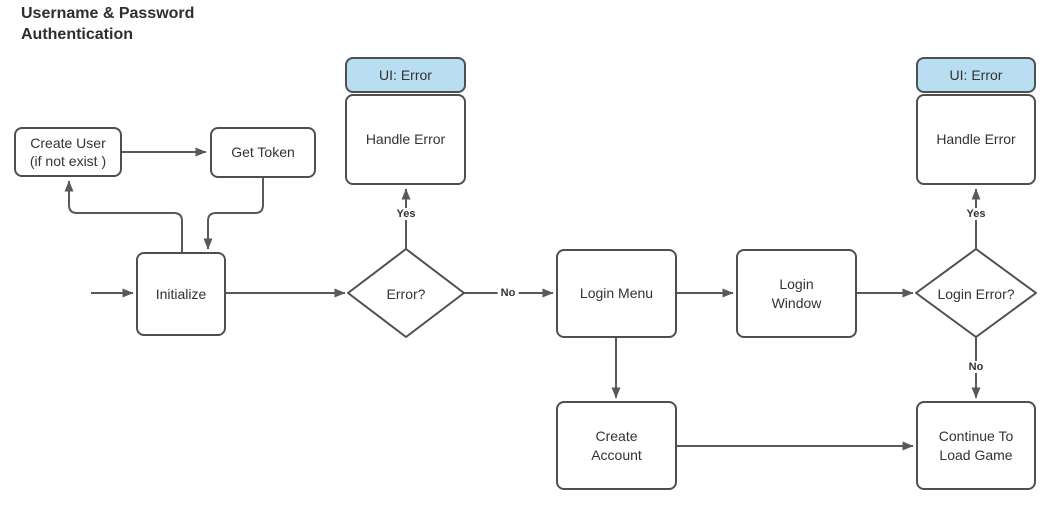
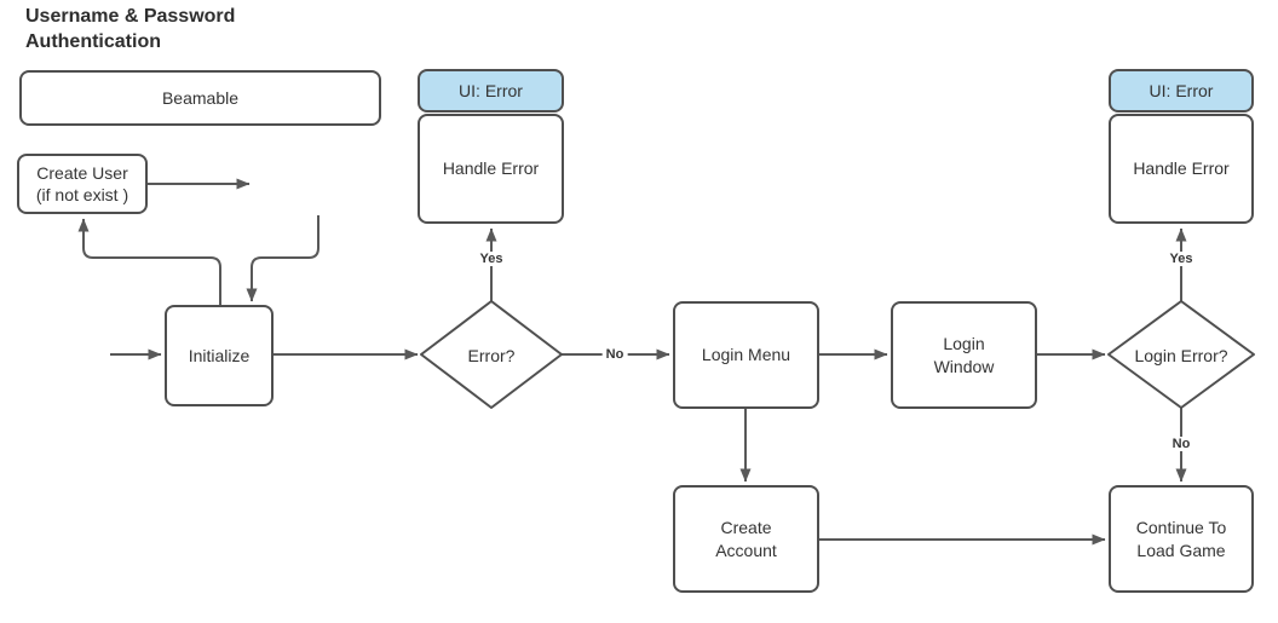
  Username & Password Authentication
+ Beamable
  Create User
  (if not exist )
- Get Token
  Initialize
  UI: Error
  Handle Error
  Login Menu
  Login
  Window
  UI: Error
  Handle Error
  Create
  Account
  Continue To
  Load Game
  Error?
  Login Error?
  Yes
  No
  Yes
  No
